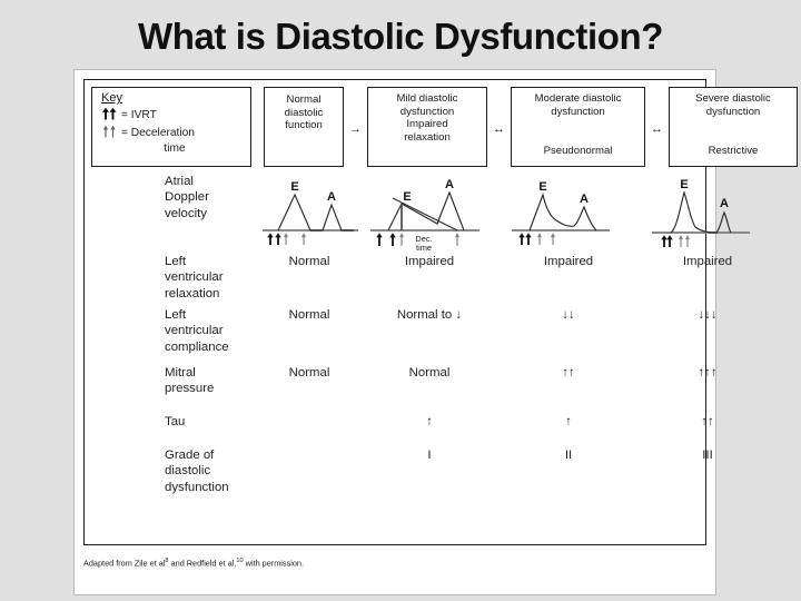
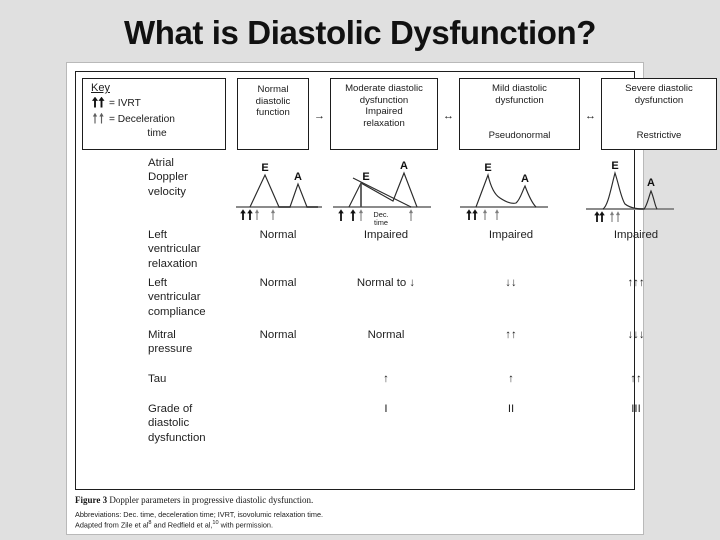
  What is Diastolic Dysfunction?
  Key
  = IVRT
  = Deceleration
  time
  Normal
  diastolic
  function
- Mild diastolic
+ Moderate diastolic
  dysfunction
  Impaired
  relaxation
- Moderate diastolic
+ Mild diastolic
  dysfunction
  Pseudonormal
  Severe diastolic
  dysfunction
  Restrictive
  →
  ↔
  ↔
  Atrial
  Doppler
  velocity
  E
  A
  E
  A
  Dec.
  time
  E
  A
  E
  A
  Left
  ventricular
  relaxation
  Normal
  Impaired
  Impaired
  Impaired
  Left
  ventricular
  compliance
  Normal
  Normal to ↓
  ↓↓
- ↓↓↓
+ ↑↑↑
  Mitral
  pressure
  Normal
  Normal
  ↑↑
- ↑↑↑
+ ↓↓↓
  Tau
  ↑
  ↑
  ↑↑
  Grade of
  diastolic
  dysfunction
  I
  II
  III
+ Figure 3 Doppler parameters in progressive diastolic dysfunction.
+ Abbreviations: Dec. time, deceleration time; IVRT, isovolumic relaxation time.
  Adapted from Zile et al and Redfield et al, with permission.
